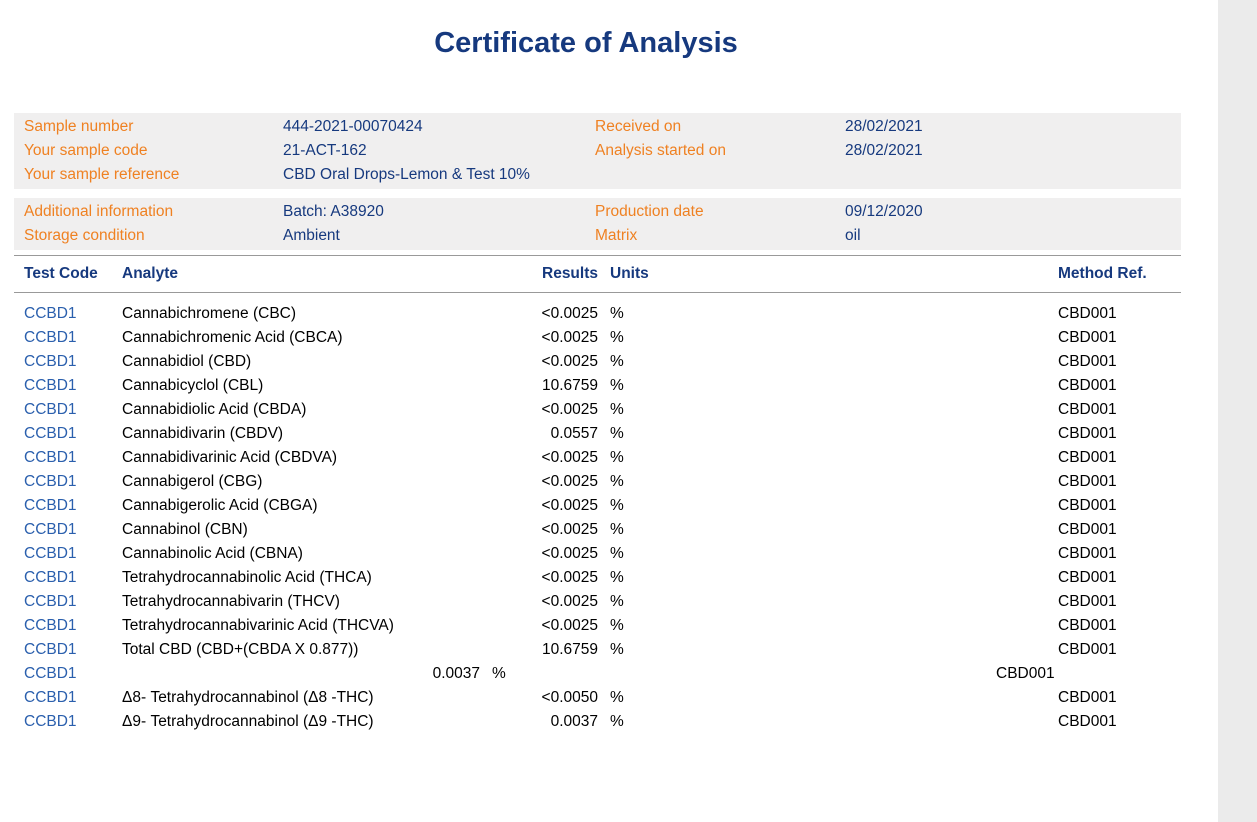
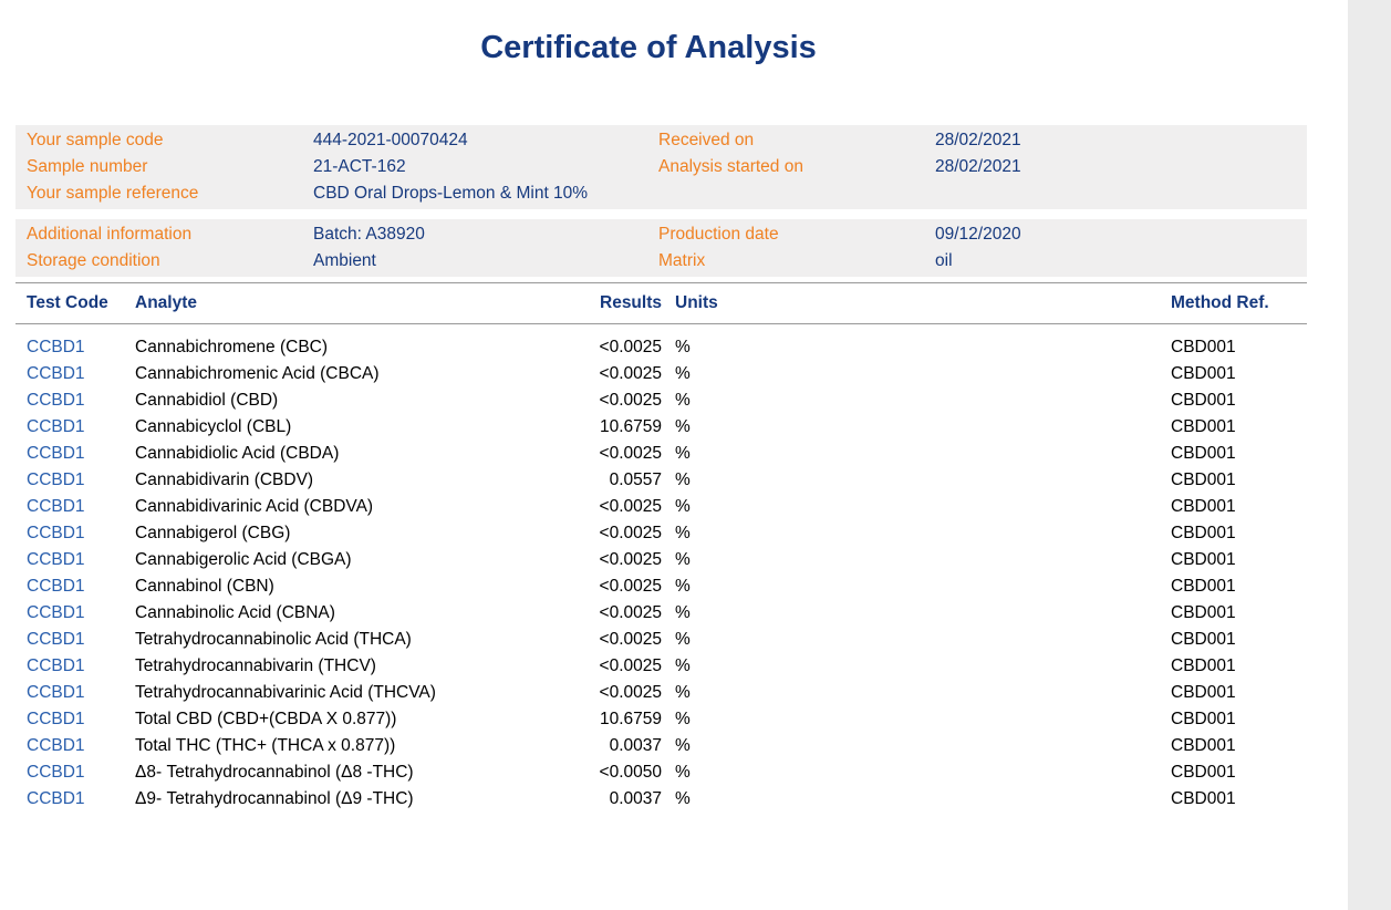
  Certificate of Analysis
- Sample number
+ Your sample code
  444-2021-00070424
  Received on
  28/02/2021
- Your sample code
+ Sample number
  21-ACT-162
  Analysis started on
  28/02/2021
  Your sample reference
- CBD Oral Drops-Lemon & Test 10%
+ CBD Oral Drops-Lemon & Mint 10%
  Additional information
  Batch: A38920
  Production date
  09/12/2020
  Storage condition
  Ambient
  Matrix
  oil
  Test Code
  Analyte
  Results
  Units
  Method Ref.
  CCBD1
  Cannabichromene (CBC)
  <0.0025
  %
  CBD001
  CCBD1
  Cannabichromenic Acid (CBCA)
  <0.0025
  %
  CBD001
  CCBD1
  Cannabidiol (CBD)
  <0.0025
  %
  CBD001
  CCBD1
  Cannabicyclol (CBL)
  10.6759
  %
  CBD001
  CCBD1
  Cannabidiolic Acid (CBDA)
  <0.0025
  %
  CBD001
  CCBD1
  Cannabidivarin (CBDV)
  0.0557
  %
  CBD001
  CCBD1
  Cannabidivarinic Acid (CBDVA)
  <0.0025
  %
  CBD001
  CCBD1
  Cannabigerol (CBG)
  <0.0025
  %
  CBD001
  CCBD1
  Cannabigerolic Acid (CBGA)
  <0.0025
  %
  CBD001
  CCBD1
  Cannabinol (CBN)
  <0.0025
  %
  CBD001
  CCBD1
  Cannabinolic Acid (CBNA)
  <0.0025
  %
  CBD001
  CCBD1
  Tetrahydrocannabinolic Acid (THCA)
  <0.0025
  %
  CBD001
  CCBD1
  Tetrahydrocannabivarin (THCV)
  <0.0025
  %
  CBD001
  CCBD1
  Tetrahydrocannabivarinic Acid (THCVA)
  <0.0025
  %
  CBD001
  CCBD1
  Total CBD (CBD+(CBDA X 0.877))
  10.6759
  %
  CBD001
  CCBD1
+ Total THC (THC+ (THCA x 0.877))
  0.0037
  %
  CBD001
  CCBD1
  Δ8- Tetrahydrocannabinol (Δ8 -THC)
  <0.0050
  %
  CBD001
  CCBD1
  Δ9- Tetrahydrocannabinol (Δ9 -THC)
  0.0037
  %
  CBD001
